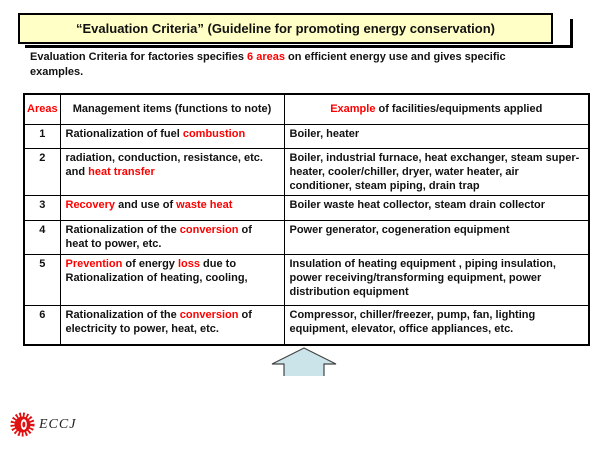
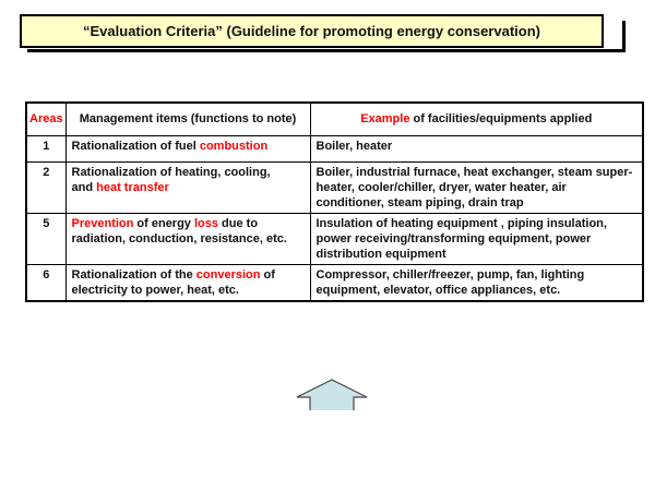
  “Evaluation Criteria” (Guideline for promoting energy conservation)
- Evaluation Criteria for factories specifies 6 areas on efficient energy use and gives specific
- examples.
  Areas	Management items (functions to note)	Example of facilities/equipments applied
  1	Rationalization of fuel combustion	Boiler, heater
- 2	radiation, conduction, resistance, etc.and heat transfer	Boiler, industrial furnace, heat exchanger, steam super-heater, cooler/chiller, dryer, water heater, air conditioner, steam piping, drain trap
+ 2	Rationalization of heating, cooling,and heat transfer	Boiler, industrial furnace, heat exchanger, steam super-heater, cooler/chiller, dryer, water heater, air conditioner, steam piping, drain trap
- 3	Recovery and use of waste heat	Boiler waste heat collector, steam drain collector
- 4	Rationalization of the conversion ofheat to power, etc.	Power generator, cogeneration equipment
- 5	Prevention of energy loss due toRationalization of heating, cooling,	Insulation of heating equipment , piping insulation, power receiving/transforming equipment, power distribution equipment
+ 5	Prevention of energy loss due toradiation, conduction, resistance, etc.	Insulation of heating equipment , piping insulation, power receiving/transforming equipment, power distribution equipment
  6	Rationalization of the conversion ofelectricity to power, heat, etc.	Compressor, chiller/freezer, pump, fan, lighting equipment, elevator, office appliances, etc.
- ECCJ
